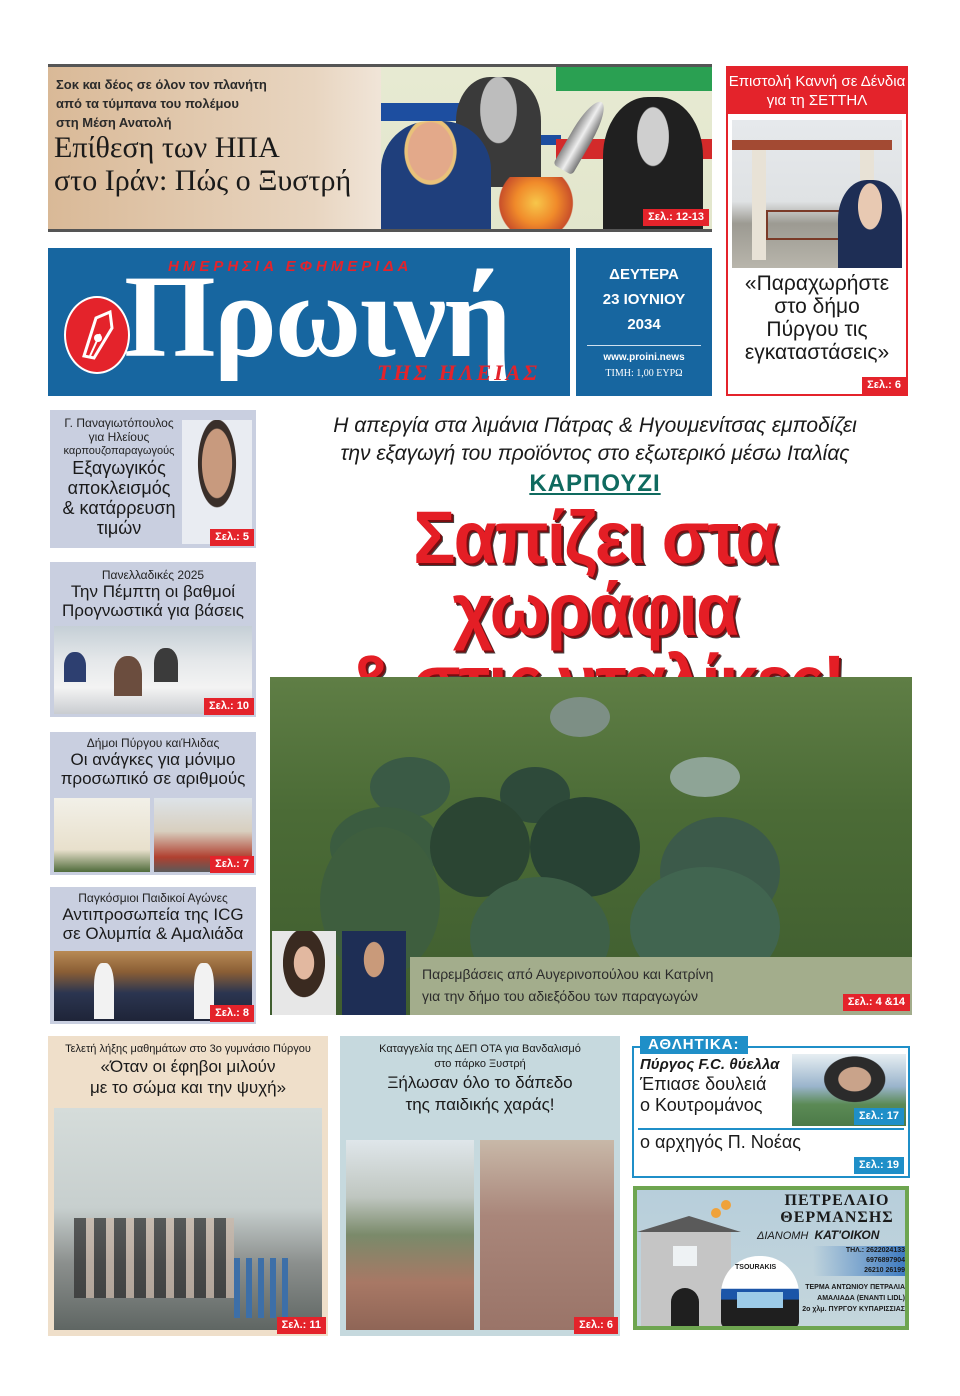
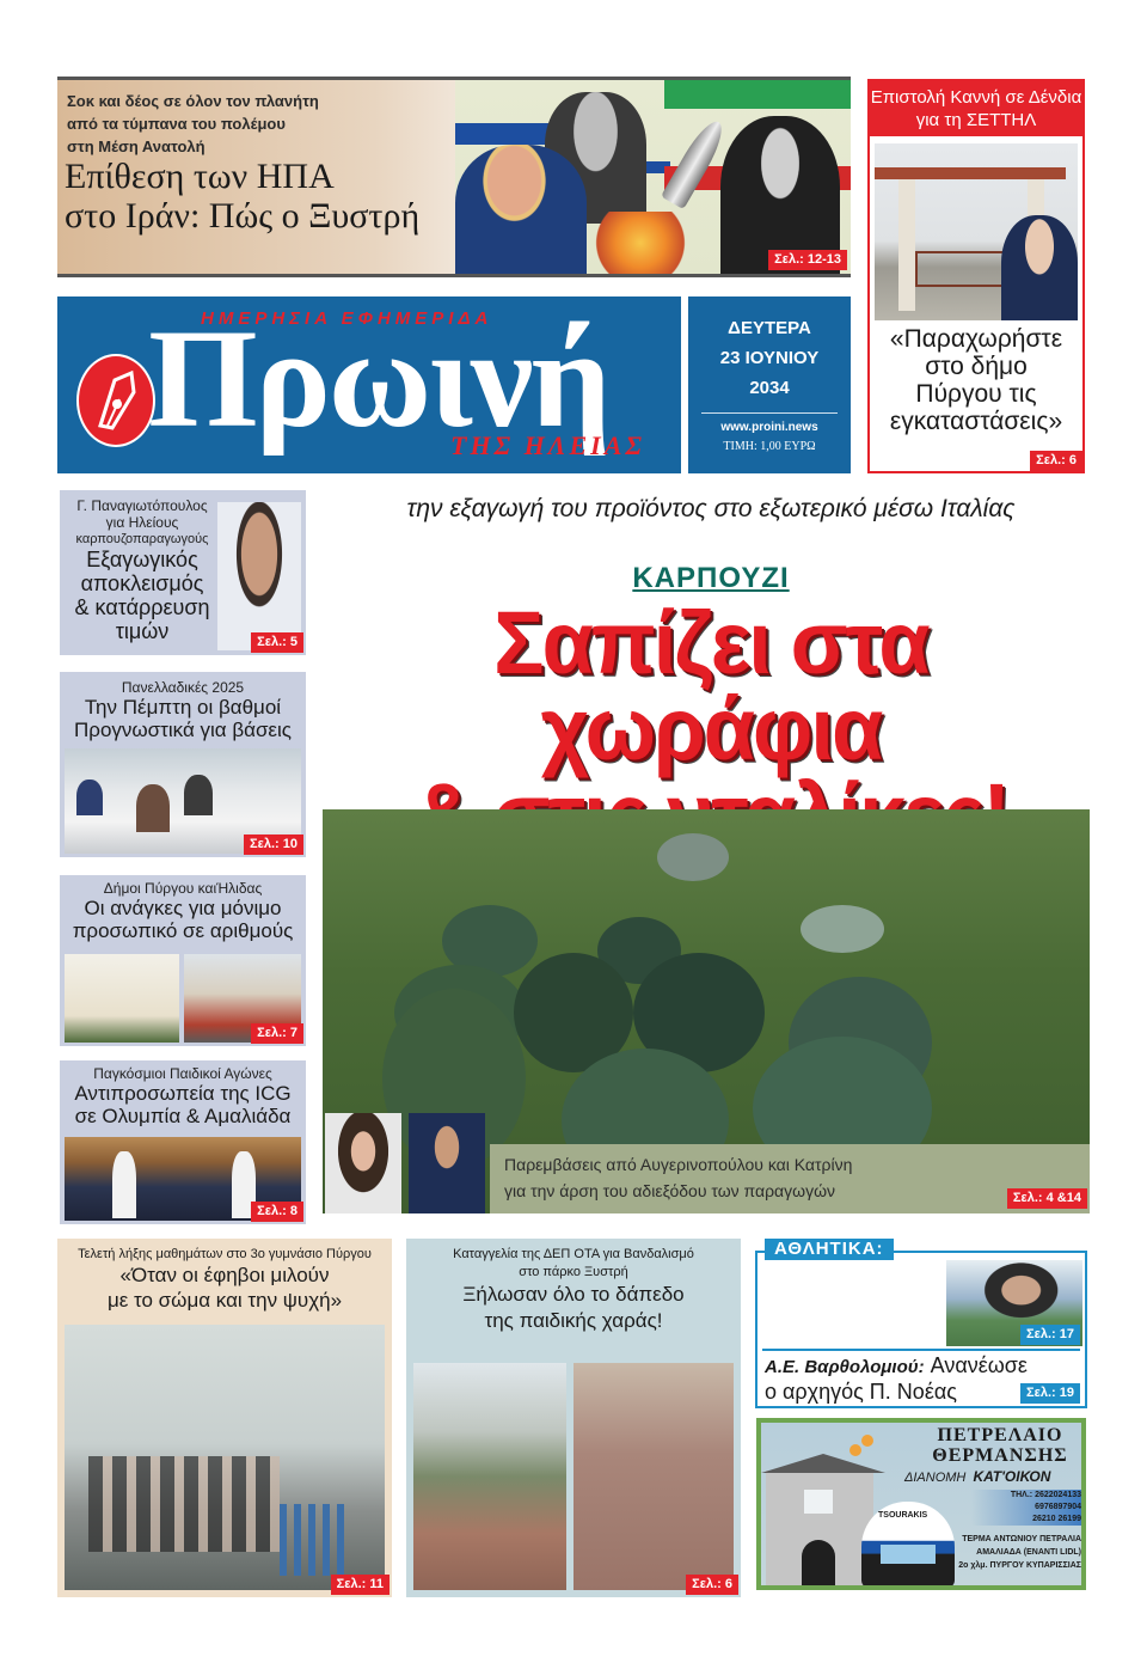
  Σοκ και δέος σε όλον τον πλανήτη
  από τα τύμπανα του πολέμου
  στη Μέση Ανατολή
  Επίθεση των ΗΠΑ
  στο Ιράν: Πώς ο Ξυστρή
  Σελ.: 12-13
  Επιστολή Καννή σε Δένδια
  για τη ΣΕΤΤΗΛ
  «Παραχωρήστε
  στο δήμο
  Πύργου τις
  εγκαταστάσεις»
  Σελ.: 6
  ΗΜΕΡΗΣΙΑ ΕΦΗΜΕΡΙΔΑ
  Πρωινή
  ΤΗΣ ΗΛΕΙΑΣ
  ΔΕΥΤΕΡΑ
  23 ΙΟΥΝΙΟΥ
  2034
  www.proini.news
  ΤΙΜΗ: 1,00 ΕΥΡΩ
  Γ. Παναγιωτόπουλος
  για Ηλείους
  καρπουζοπαραγωγούς
  Εξαγωγικός
  αποκλεισμός
  & κατάρρευση
  τιμών
  Σελ.: 5
  Πανελλαδικές 2025
  Την Πέμπτη οι βαθμοί
  Προγνωστικά για βάσεις
  Σελ.: 10
  Δήμοι Πύργου καιΉλιδας
  Οι ανάγκες για μόνιμο
  προσωπικό σε αριθμούς
  Σελ.: 7
  Παγκόσμιοι Παιδικοί Αγώνες
  Αντιπροσωπεία της ICG
  σε Ολυμπία & Αμαλιάδα
  Σελ.: 8
- Η απεργία στα λιμάνια Πάτρας & Ηγουμενίτσας εμποδίζει
  την εξαγωγή του προϊόντος στο εξωτερικό μέσω Ιταλίας
  ΚΑΡΠΟΥΖΙ
  Σαπίζει στα χωράφια
  Παρεμβάσεις από Αυγερινοπούλου και Κατρίνη
- για την δήμο του αδιεξόδου των παραγωγών
+ για την άρση του αδιεξόδου των παραγωγών
  Σελ.: 4 &14
  Τελετή λήξης μαθημάτων στο 3ο γυμνάσιο Πύργου
  «Όταν οι έφηβοι μιλούν
  με το σώμα και την ψυχή»
  Σελ.: 11
  Καταγγελία της ΔΕΠ ΟΤΑ για Βανδαλισμό
  στο πάρκο Ξυστρή
  Ξήλωσαν όλο το δάπεδο
  της παιδικής χαράς!
  Σελ.: 6
  ΑΘΛΗΤΙΚΑ:
- Πύργος F.C. θύελλα
- Έπιασε δουλειά
- ο Κουτρομάνος
  Σελ.: 17
+ Α.Ε. Βαρθολομιού: Ανανέωσε
  ο αρχηγός Π. Νοέας
  Σελ.: 19
  ΠΕΤΡΕΛΑΙΟ
  ΘΕΡΜΑΝΣΗΣ
  ΔΙΑΝΟΜΗ ΚΑΤ'ΟΙΚΟΝ
